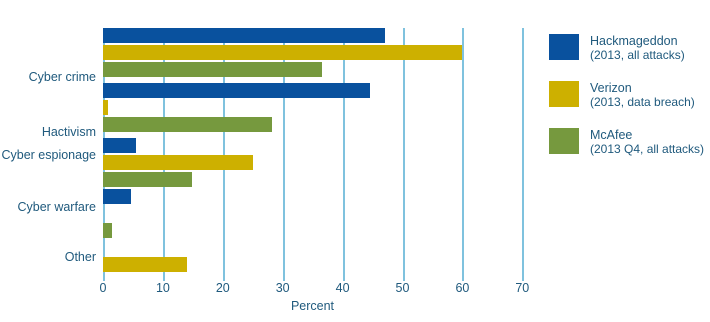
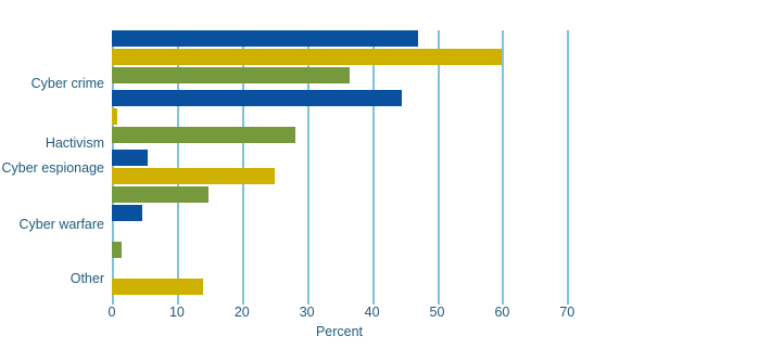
  Cyber crime
  Hactivism
  Cyber espionage
  Cyber warfare
  Other
  0
  10
  20
  30
  40
  50
  60
  70
  Percent
- Hackmageddon
- (2013, all attacks)
- Verizon
- (2013, data breach)
- McAfee
- (2013 Q4, all attacks)
